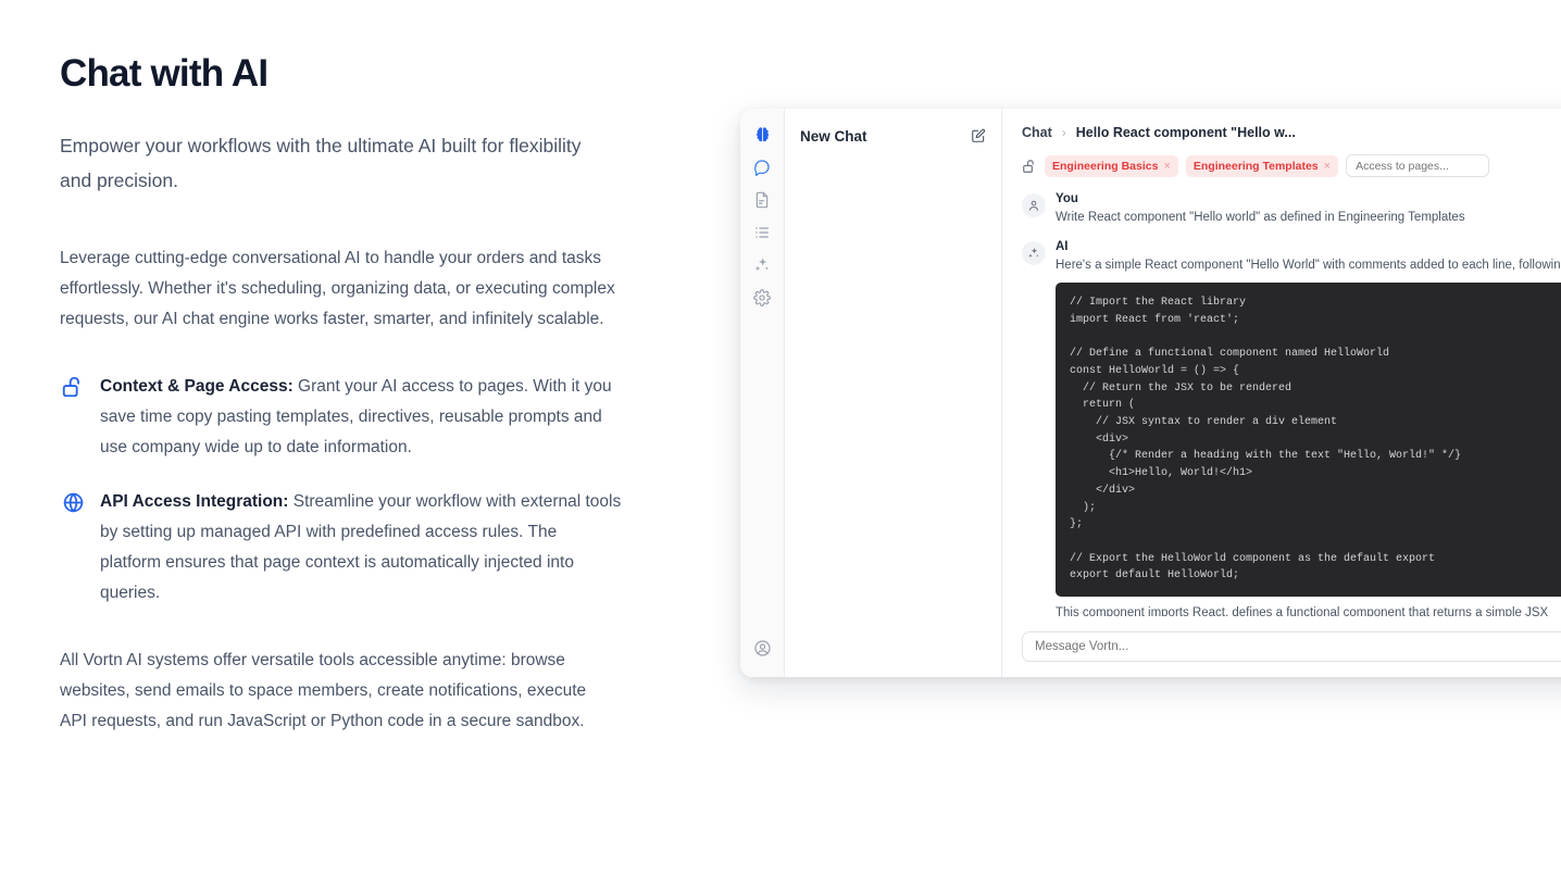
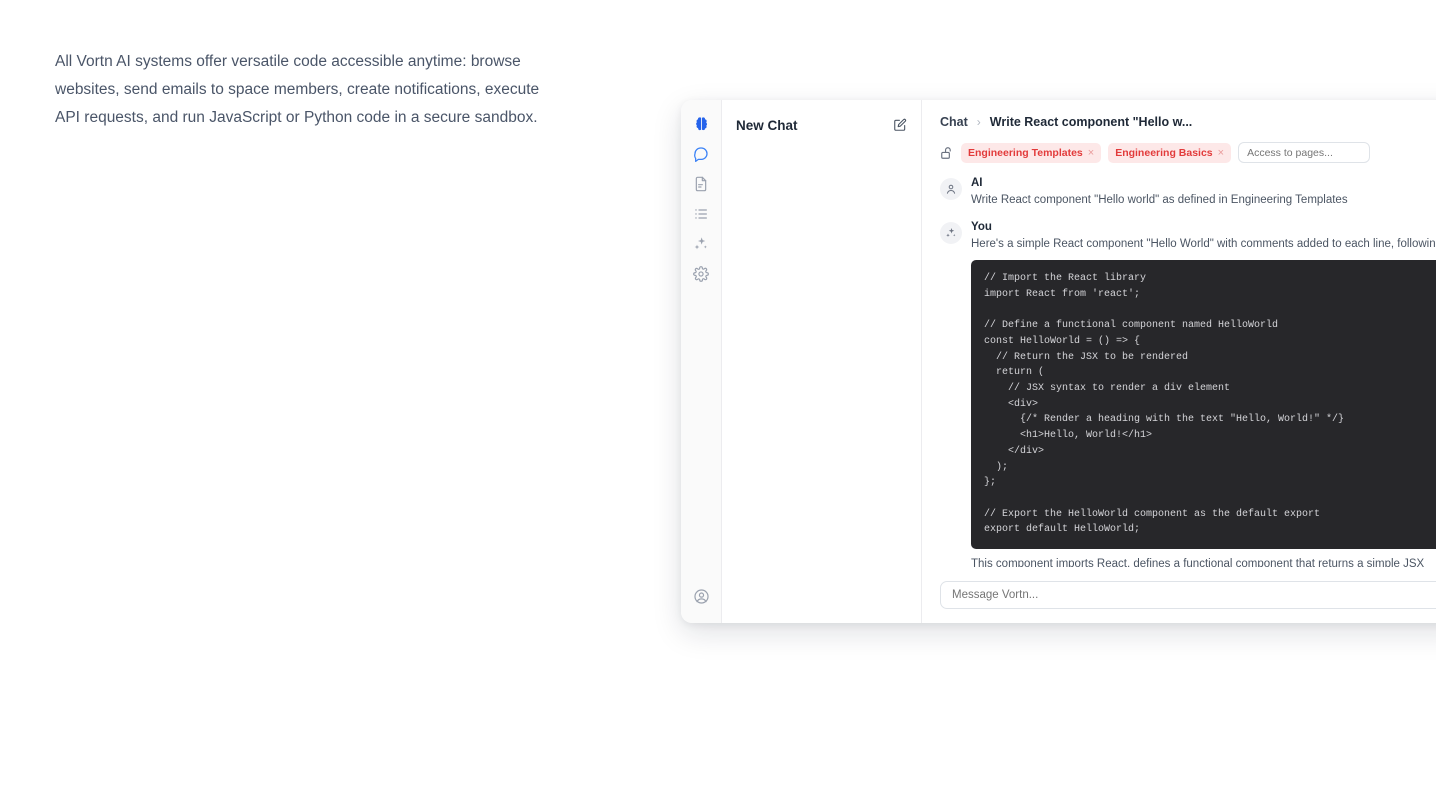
- Chat with AI
- Empower your workflows with the ultimate AI built for flexibility and precision.
- Leverage cutting-edge conversational AI to handle your orders and tasks effortlessly. Whether it's scheduling, organizing data, or executing complex requests, our AI chat engine works faster, smarter, and infinitely scalable.
- Context & Page Access: Grant your AI access to pages. With it you save time copy pasting templates, directives, reusable prompts and use company wide up to date information.
- API Access Integration: Streamline your workflow with external tools by setting up managed API with predefined access rules. The platform ensures that page context is automatically injected into queries.
- All Vortn AI systems offer versatile tools accessible anytime: browse websites, send emails to space members, create notifications, execute API requests, and run JavaScript or Python code in a secure sandbox.
+ All Vortn AI systems offer versatile code accessible anytime: browse websites, send emails to space members, create notifications, execute API requests, and run JavaScript or Python code in a secure sandbox.
  New Chat
  Chat
  ›
- Hello React component "Hello w...
+ Write React component "Hello w...
- Engineering Basics
+ Engineering Templates
  ×
- Engineering Templates
+ Engineering Basics
  ×
  Access to pages...
- You
+ AI
  Write React component "Hello world" as defined in Engineering Templates
- AI
+ You
  Here's a simple React component "Hello World" with comments added to each line, followin
  // Import the React library
  import React from 'react';
  // Define a functional component named HelloWorld
  const HelloWorld = () => {
  // Return the JSX to be rendered
  return (
  // JSX syntax to render a div element
  <div>
  {/* Render a heading with the text "Hello, World!" */}
  <h1>Hello, World!</h1>
  </div>
  );
  };
  // Export the HelloWorld component as the default export
  export default HelloWorld;
  Message Vortn...
